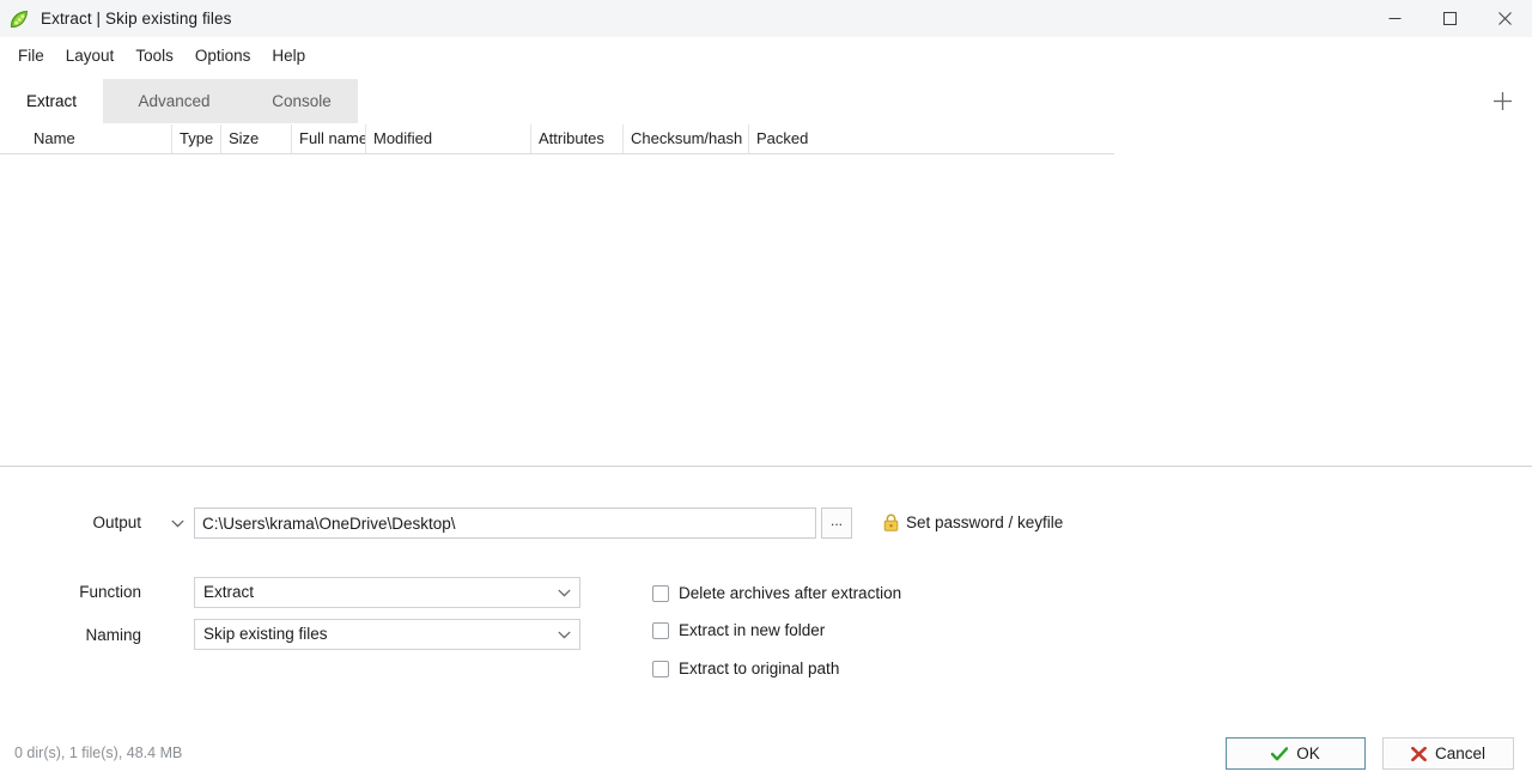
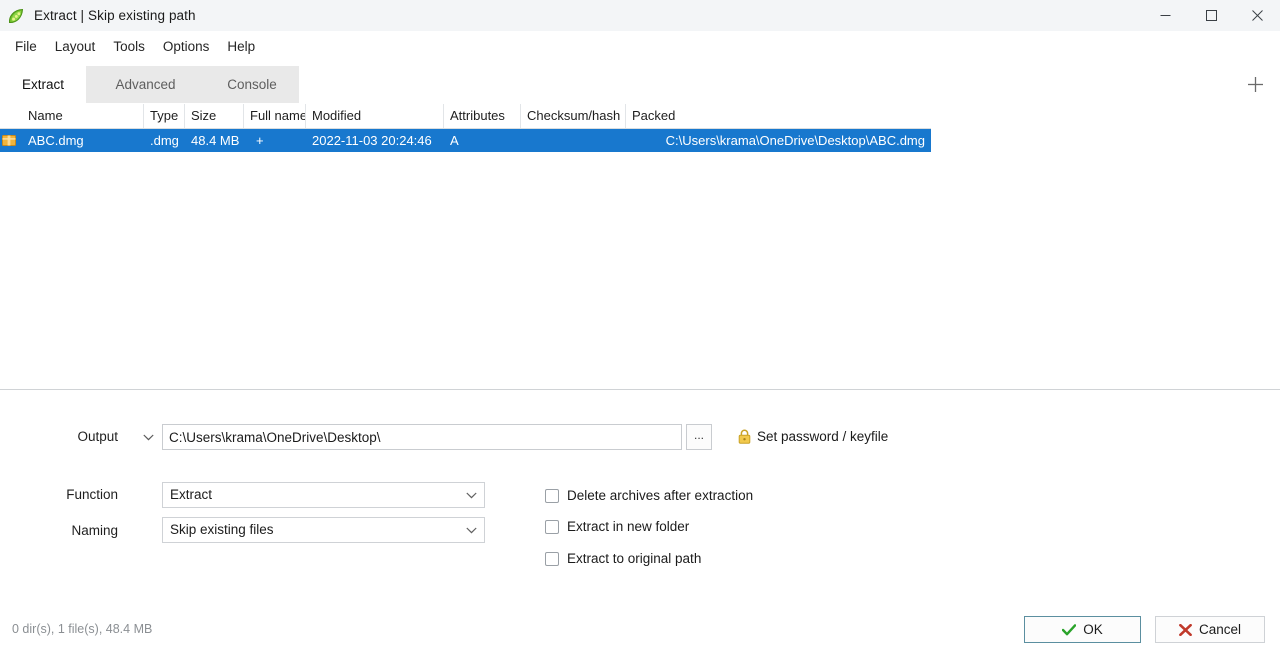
- Extract | Skip existing files
+ Extract | Skip existing path
  File
  Layout
  Tools
  Options
  Help
  Extract
  Advanced
  Console
  Name
  Type
  Size
  Full name
  Modified
  Attributes
  Checksum/hash
  Packed
+ ABC.dmg
+ .dmg
+ 48.4 MB
+ +
+ 2022-11-03 20:24:46
+ A
+ C:\Users\krama\OneDrive\Desktop\ABC.dmg
  Output
  C:\Users\krama\OneDrive\Desktop\
  ...
  Set password / keyfile
  Function
  Extract
  Naming
  Skip existing files
  Delete archives after extraction
  Extract in new folder
  Extract to original path
  0 dir(s), 1 file(s), 48.4 MB
  OK
  Cancel
